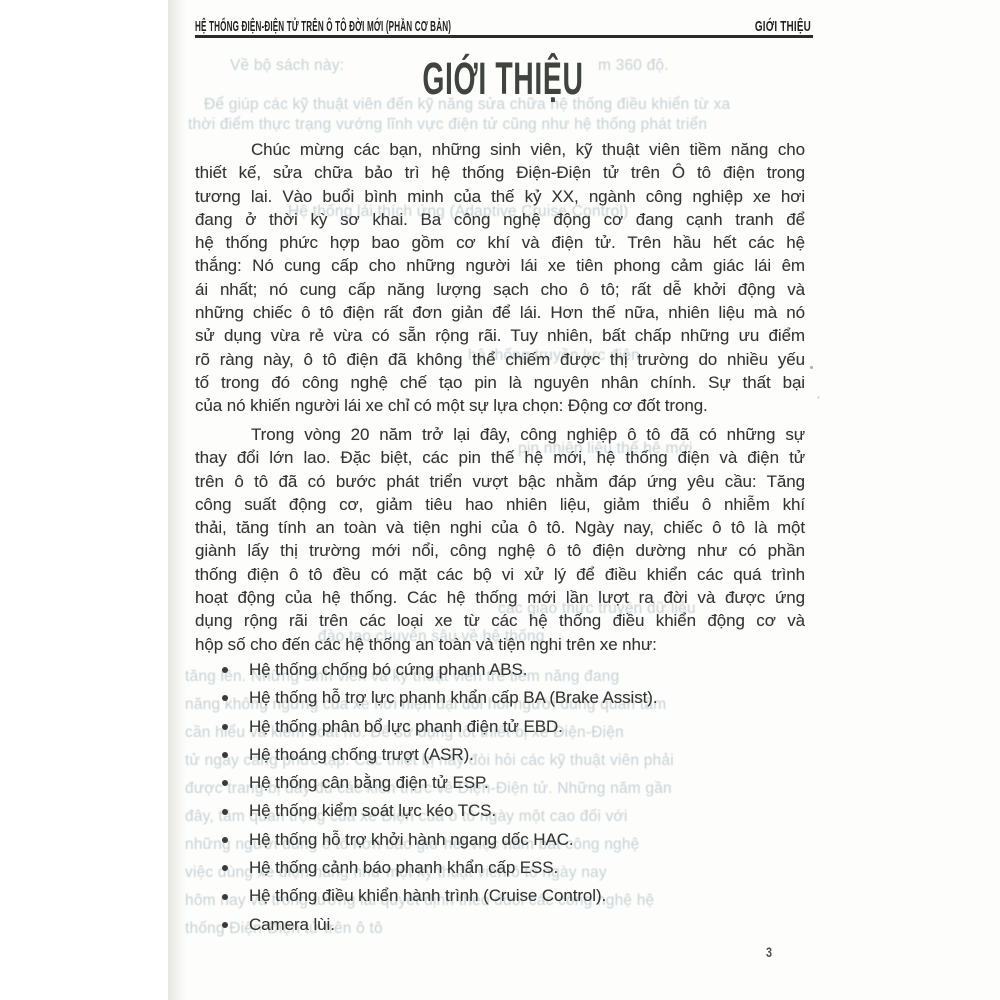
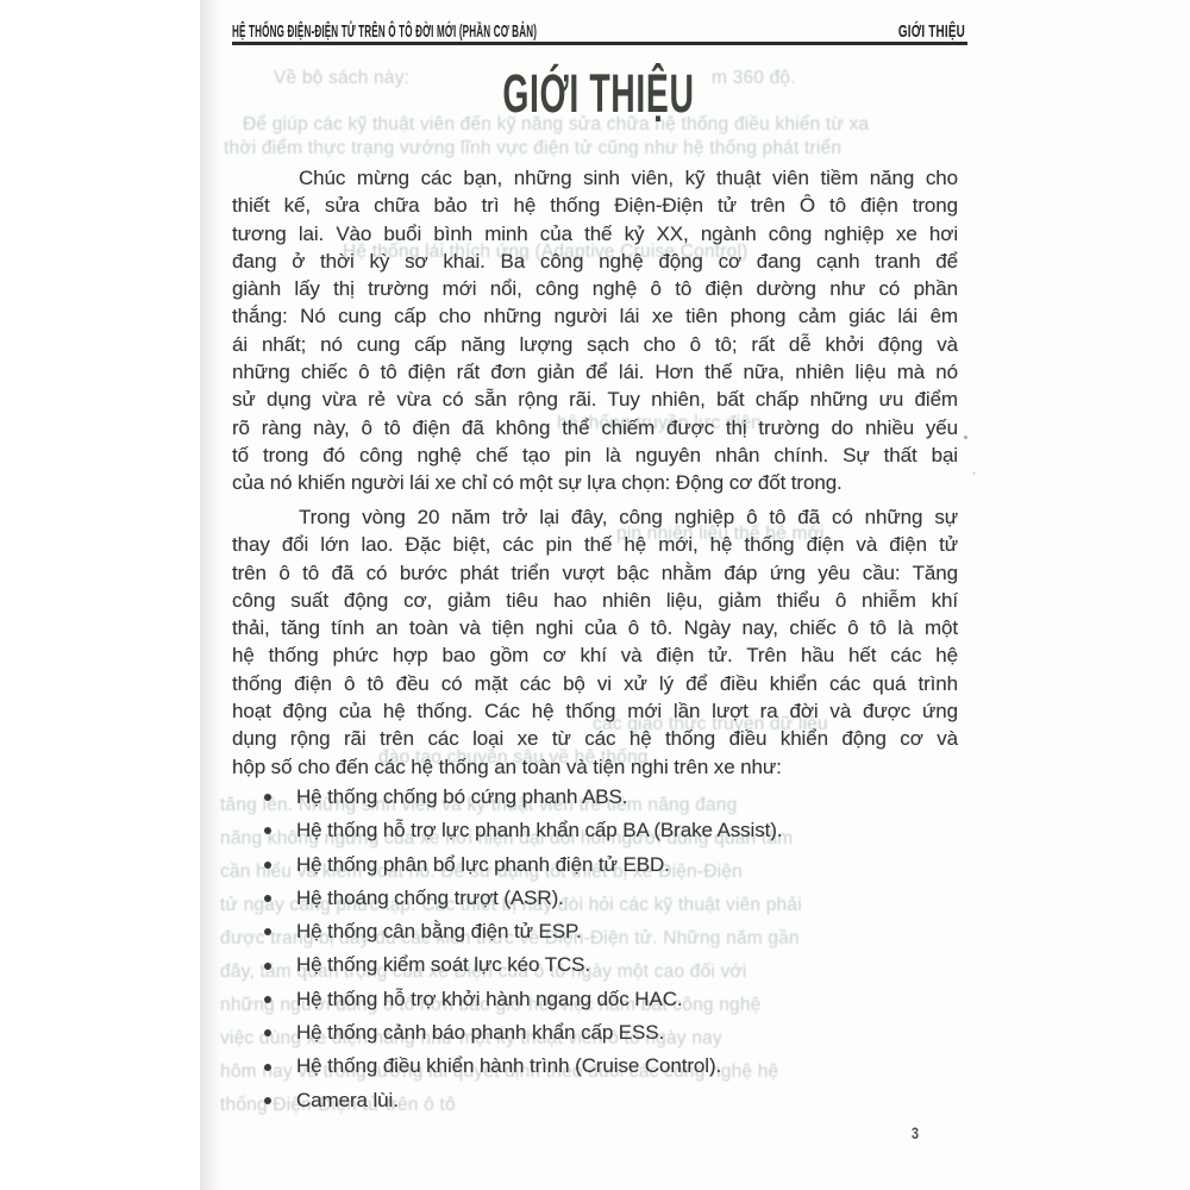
  Về bộ sách này:
  m 360 độ.
  Để giúp các kỹ thuật viên đến kỹ năng sửa chữa hệ thống điều khiển từ xa
  thời điểm thực trạng vướng lĩnh vực điện tử cũng như hệ thống phát triển
  Hệ thống lái thích ứng (Adaptive Cruise Control)
  hệ thống truyền lực điện
  pin nhiên liệu thế hệ mới
  các giao thức truyền dữ liệu
  đào tạo chuyên sâu về hệ thống
  tăng lên. Những sinh viên và kỹ thuật viên trẻ tiềm năng đang
  năng không ngừng của xe hơi hiện đại đòi hỏi người dùng quan tâm
  cần hiểu và kiểm soát nó. Để sử dụng tốt thiết bị xe Điện-Điện
  tử ngày càng phức tạp. Các thiết bị này đòi hỏi các kỹ thuật viên phải
  được trang bị đầy đủ các kiến thức về Điện-Điện tử. Những năm gần
  đây, tầm quan trọng của xe Điện của ô tô ngày một cao đối với
  những người dùng ô tô hơn bao giờ hết việc nắm bắt công nghệ
  việc dùng xe điện năng như một kỹ thuật viên ô tô ngày nay
  hôm nay và trong tương lai quyết định theo đuổi các công nghệ hệ
  thống Điện-Điện tử trên ô tô
  HỆ THỐNG ĐIỆN-ĐIỆN TỬ TRÊN Ô TÔ ĐỜI MỚI (PHẦN CƠ BẢN)
  GIỚI THIỆU
  GIỚI THIỆU
  Chúc mừng các bạn, những sinh viên, kỹ thuật viên tiềm năng cho
  thiết kế, sửa chữa bảo trì hệ thống Điện-Điện tử trên Ô tô điện trong
  tương lai. Vào buổi bình minh của thế kỷ XX, ngành công nghiệp xe hơi
  đang ở thời kỳ sơ khai. Ba công nghệ động cơ đang cạnh tranh để
- hệ thống phức hợp bao gồm cơ khí và điện tử. Trên hầu hết các hệ
+ giành lấy thị trường mới nổi, công nghệ ô tô điện dường như có phần
  thắng: Nó cung cấp cho những người lái xe tiên phong cảm giác lái êm
  ái nhất; nó cung cấp năng lượng sạch cho ô tô; rất dễ khởi động và
  những chiếc ô tô điện rất đơn giản để lái. Hơn thế nữa, nhiên liệu mà nó
  sử dụng vừa rẻ vừa có sẵn rộng rãi. Tuy nhiên, bất chấp những ưu điểm
  rõ ràng này, ô tô điện đã không thể chiếm được thị trường do nhiều yếu
  tố trong đó công nghệ chế tạo pin là nguyên nhân chính. Sự thất bại
  của nó khiến người lái xe chỉ có một sự lựa chọn: Động cơ đốt trong.
  Trong vòng 20 năm trở lại đây, công nghiệp ô tô đã có những sự
  thay đổi lớn lao. Đặc biệt, các pin thế hệ mới, hệ thống điện và điện tử
  trên ô tô đã có bước phát triển vượt bậc nhằm đáp ứng yêu cầu: Tăng
  công suất động cơ, giảm tiêu hao nhiên liệu, giảm thiểu ô nhiễm khí
  thải, tăng tính an toàn và tiện nghi của ô tô. Ngày nay, chiếc ô tô là một
- giành lấy thị trường mới nổi, công nghệ ô tô điện dường như có phần
+ hệ thống phức hợp bao gồm cơ khí và điện tử. Trên hầu hết các hệ
  thống điện ô tô đều có mặt các bộ vi xử lý để điều khiển các quá trình
  hoạt động của hệ thống. Các hệ thống mới lần lượt ra đời và được ứng
  dụng rộng rãi trên các loại xe từ các hệ thống điều khiển động cơ và
  hộp số cho đến các hệ thống an toàn và tiện nghi trên xe như:
  Hệ thống chống bó cứng phanh ABS.
  Hệ thống hỗ trợ lực phanh khẩn cấp BA (Brake Assist).
  Hệ thống phân bổ lực phanh điện tử EBD.
  Hệ thoáng chống trượt (ASR).
  Hệ thống cân bằng điện tử ESP.
  Hệ thống kiểm soát lực kéo TCS.
  Hệ thống hỗ trợ khởi hành ngang dốc HAC.
  Hệ thống cảnh báo phanh khẩn cấp ESS.
  Hệ thống điều khiển hành trình (Cruise Control).
  Camera lùi.
  3
